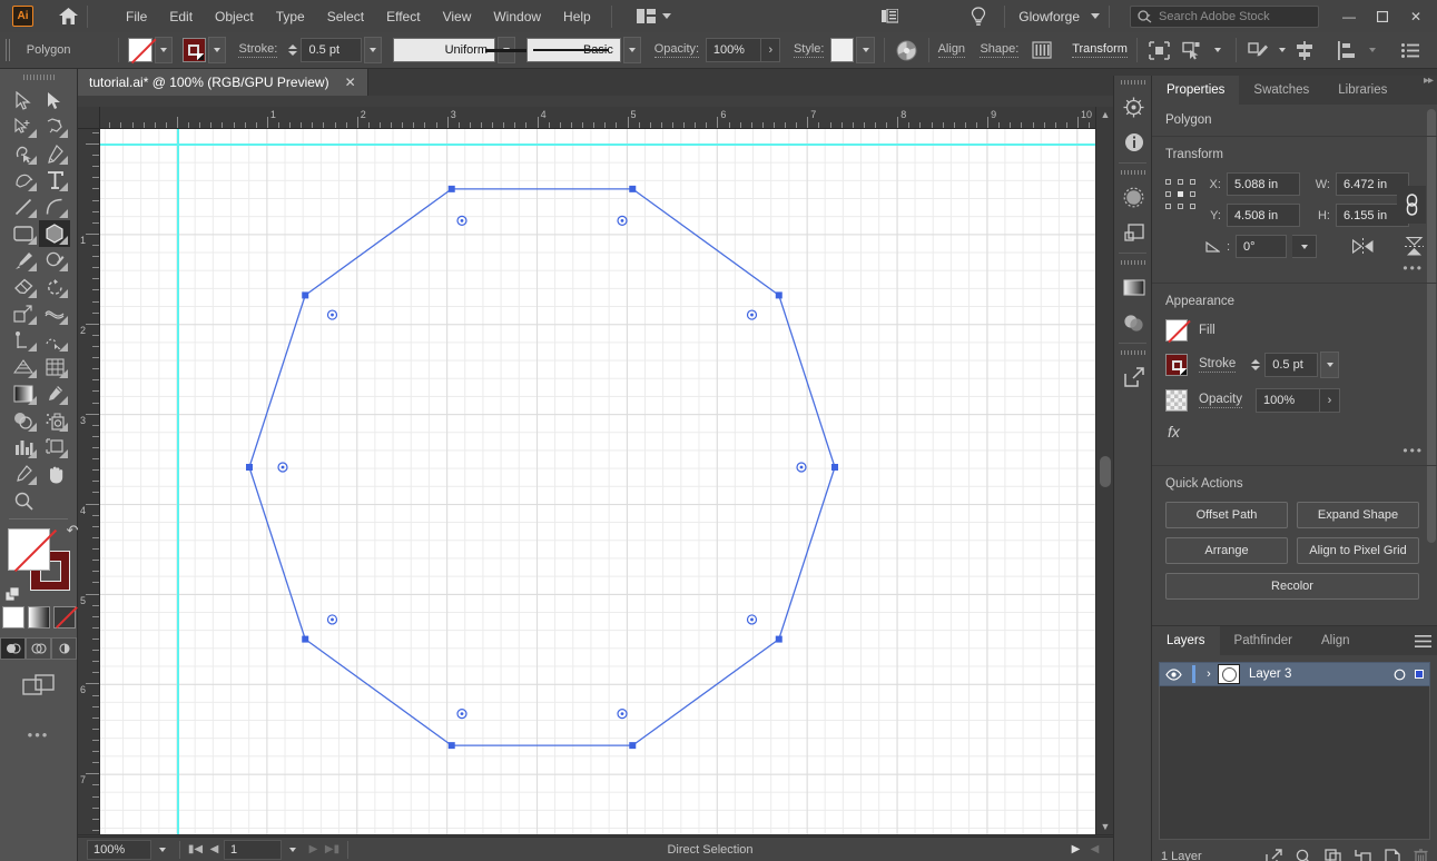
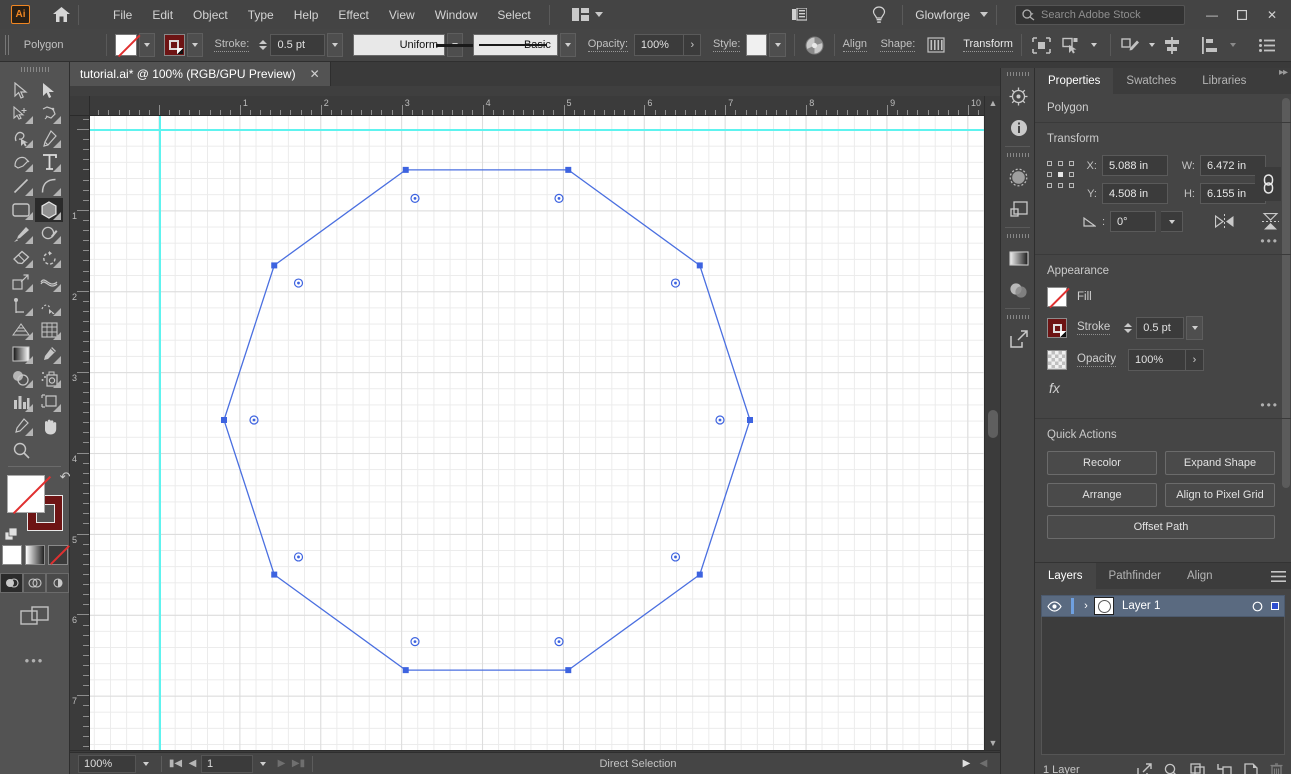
  Ai
  File
  Edit
  Object
  Type
- Select
+ Help
  Effect
  View
  Window
- Help
+ Select
  Glowforge
  Search Adobe Stock
  —
  ✕
  Polygon
  Stroke:
  0.5 pt
  Uniform
  Opacity:
  100%
  ›
  Style:
  Align
  Shape:
  Transform
  tutorial.ai* @ 100% (RGB/GPU Preview)
  ✕
  ↶
  •••
  1
  2
  3
  4
  5
  6
  7
  8
  9
  10
  1
  2
  3
  4
  5
  6
  7
  ▲
  ▼
  100%
  ▮◀
  ◀
  1
  ▶
  ▶▮
  Direct Selection
  ▶
  ◀
  ▸▸
  Properties
  Swatches
  Libraries
  Polygon
  Transform
  X:
  5.088 in
  W:
  6.472 in
  Y:
  4.508 in
  H:
  6.155 in
  :
  0°
  •••
  Appearance
  Fill
  Stroke
  0.5 pt
  Opacity
  100%
  ›
  fx
  •••
  Quick Actions
- Offset Path
+ Recolor
  Expand Shape
  Arrange
  Align to Pixel Grid
- Recolor
+ Offset Path
  Layers
  Pathfinder
  Align
  ›
- Layer 3
+ Layer 1
  1 Layer
